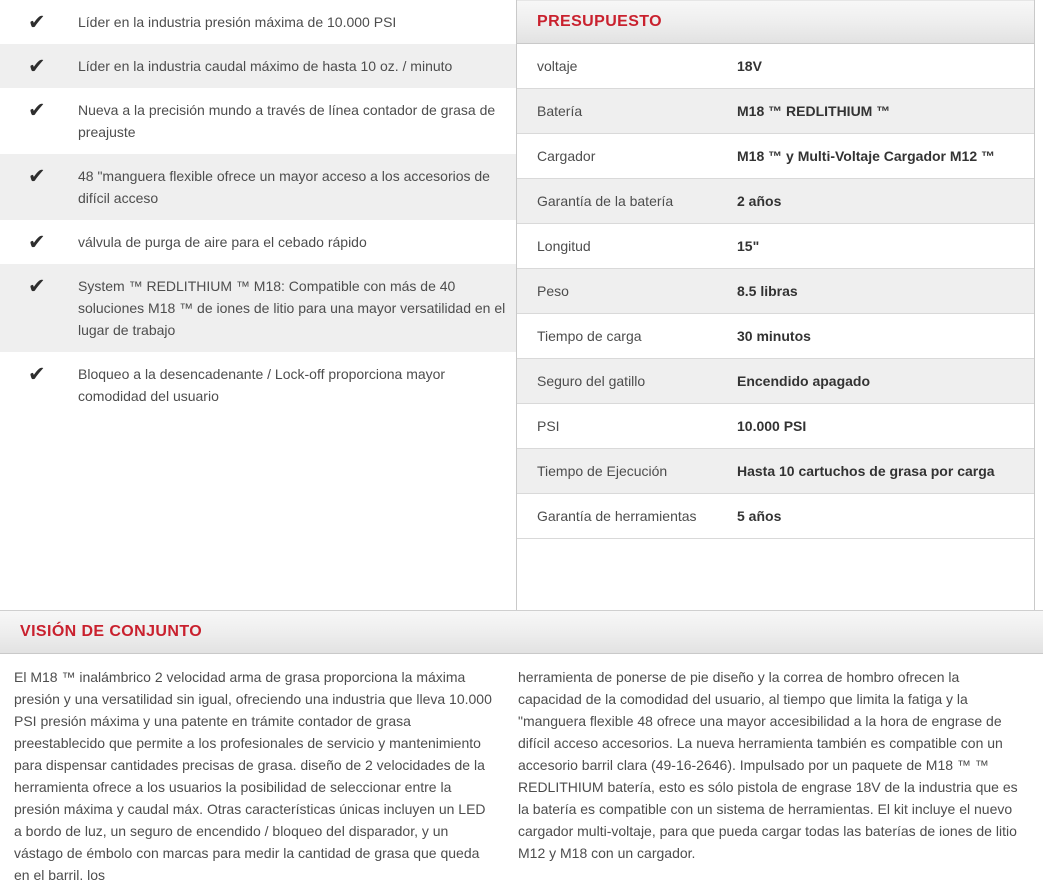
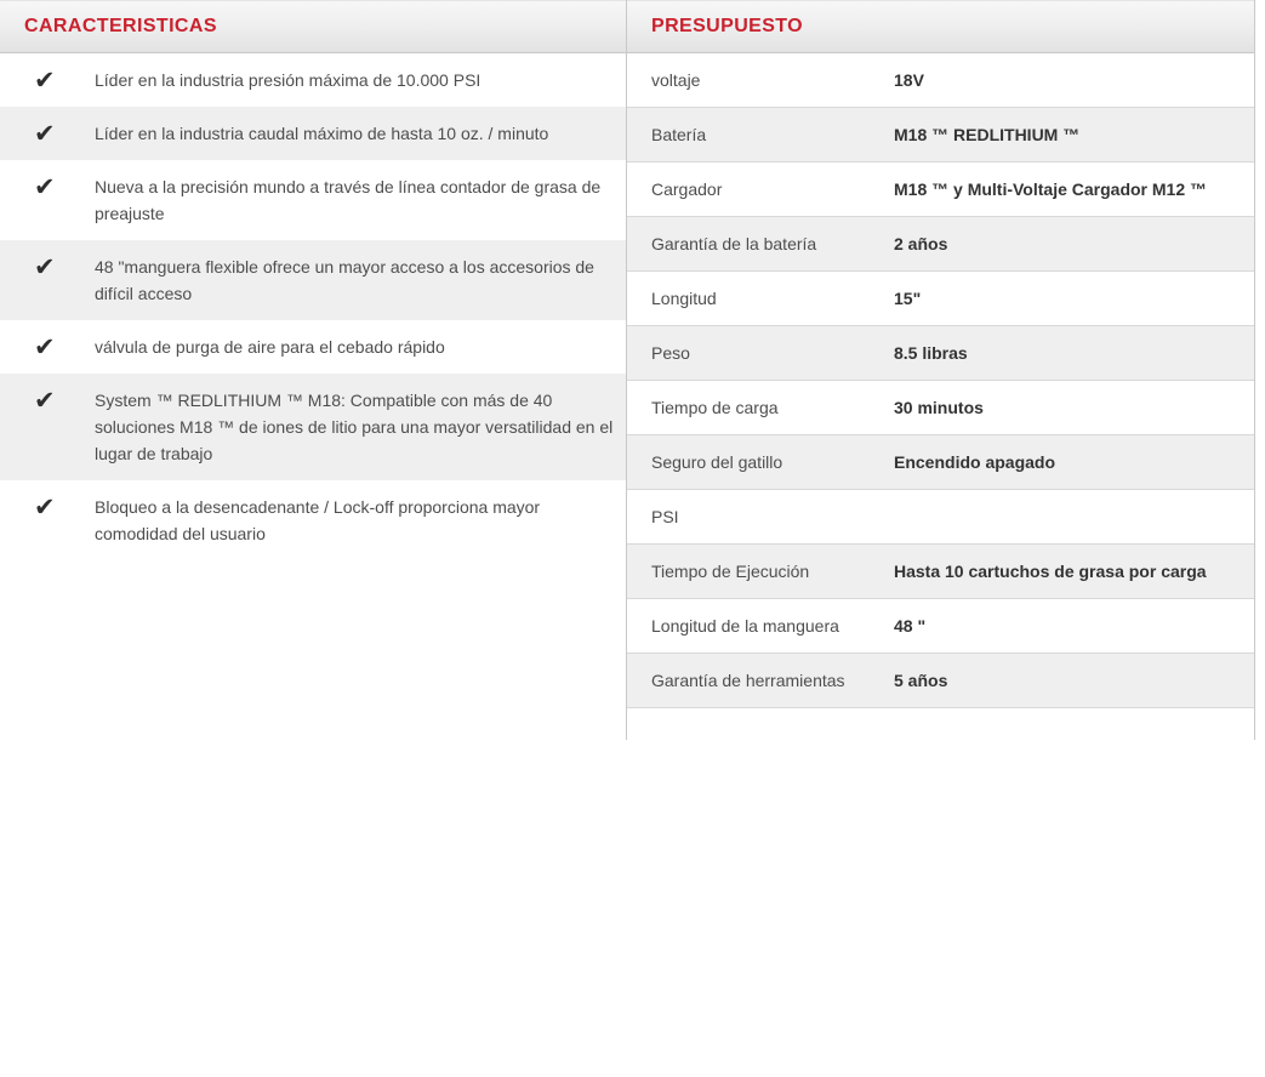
+ CARACTERISTICAS
  ✔
  Líder en la industria presión máxima de 10.000 PSI
  ✔
  Líder en la industria caudal máximo de hasta 10 oz. / minuto
  ✔
  Nueva a la precisión mundo a través de línea contador de grasa de preajuste
  ✔
  48 "manguera flexible ofrece un mayor acceso a los accesorios de difícil acceso
  ✔
  válvula de purga de aire para el cebado rápido
  ✔
  System ™ REDLITHIUM ™ M18: Compatible con más de 40 soluciones M18 ™ de iones de litio para una mayor versatilidad en el lugar de trabajo
  ✔
  Bloqueo a la desencadenante / Lock-off proporciona mayor comodidad del usuario
  PRESUPUESTO
  voltaje
  18V
  Batería
  M18 ™ REDLITHIUM ™
  Cargador
  M18 ™ y Multi-Voltaje Cargador M12 ™
  Garantía de la batería
  2 años
  Longitud
  15"
  Peso
  8.5 libras
  Tiempo de carga
  30 minutos
  Seguro del gatillo
  Encendido apagado
  PSI
- 10.000 PSI
  Tiempo de Ejecución
  Hasta 10 cartuchos de grasa por carga
+ Longitud de la manguera
+ 48 "
  Garantía de herramientas
  5 años
- VISIÓN DE CONJUNTO
- El M18 ™ inalámbrico 2 velocidad arma de grasa proporciona la máxima presión y una versatilidad sin igual, ofreciendo una industria que lleva 10.000 PSI presión máxima y una patente en trámite contador de grasa preestablecido que permite a los profesionales de servicio y mantenimiento para dispensar cantidades precisas de grasa. diseño de 2 velocidades de la herramienta ofrece a los usuarios la posibilidad de seleccionar entre la presión máxima y caudal máx. Otras características únicas incluyen un LED a bordo de luz, un seguro de encendido / bloqueo del disparador, y un vástago de émbolo con marcas para medir la cantidad de grasa que queda en el barril. los
- herramienta de ponerse de pie diseño y la correa de hombro ofrecen la capacidad de la comodidad del usuario, al tiempo que limita la fatiga y la "manguera flexible 48 ofrece una mayor accesibilidad a la hora de engrase de difícil acceso accesorios. La nueva herramienta también es compatible con un accesorio barril clara (49-16-2646). Impulsado por un paquete de M18 ™ ™ REDLITHIUM batería, esto es sólo pistola de engrase 18V de la industria que es la batería es compatible con un sistema de herramientas. El kit incluye el nuevo cargador multi-voltaje, para que pueda cargar todas las baterías de iones de litio M12 y M18 con un cargador.
